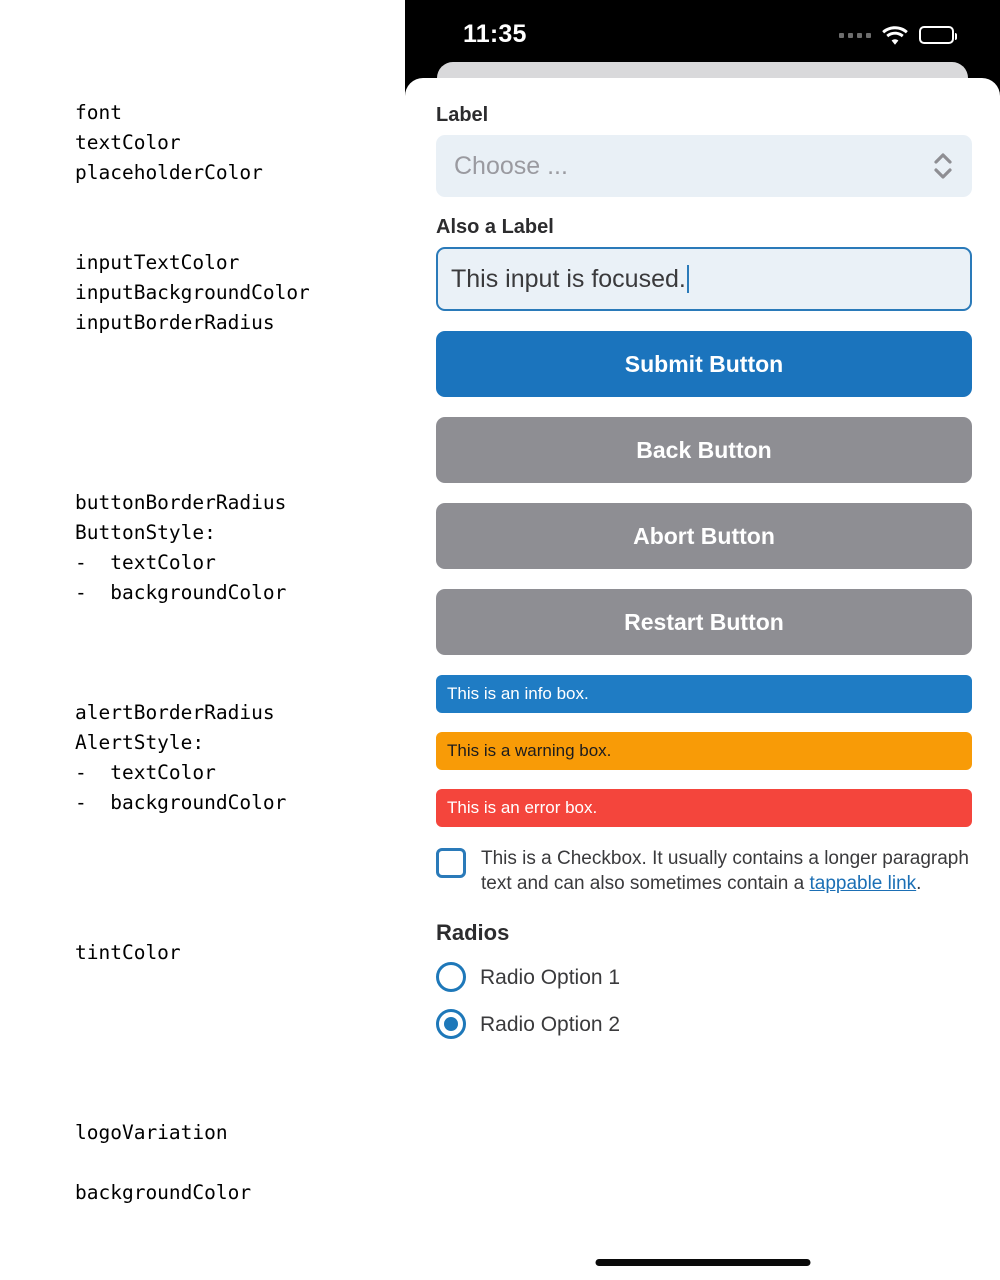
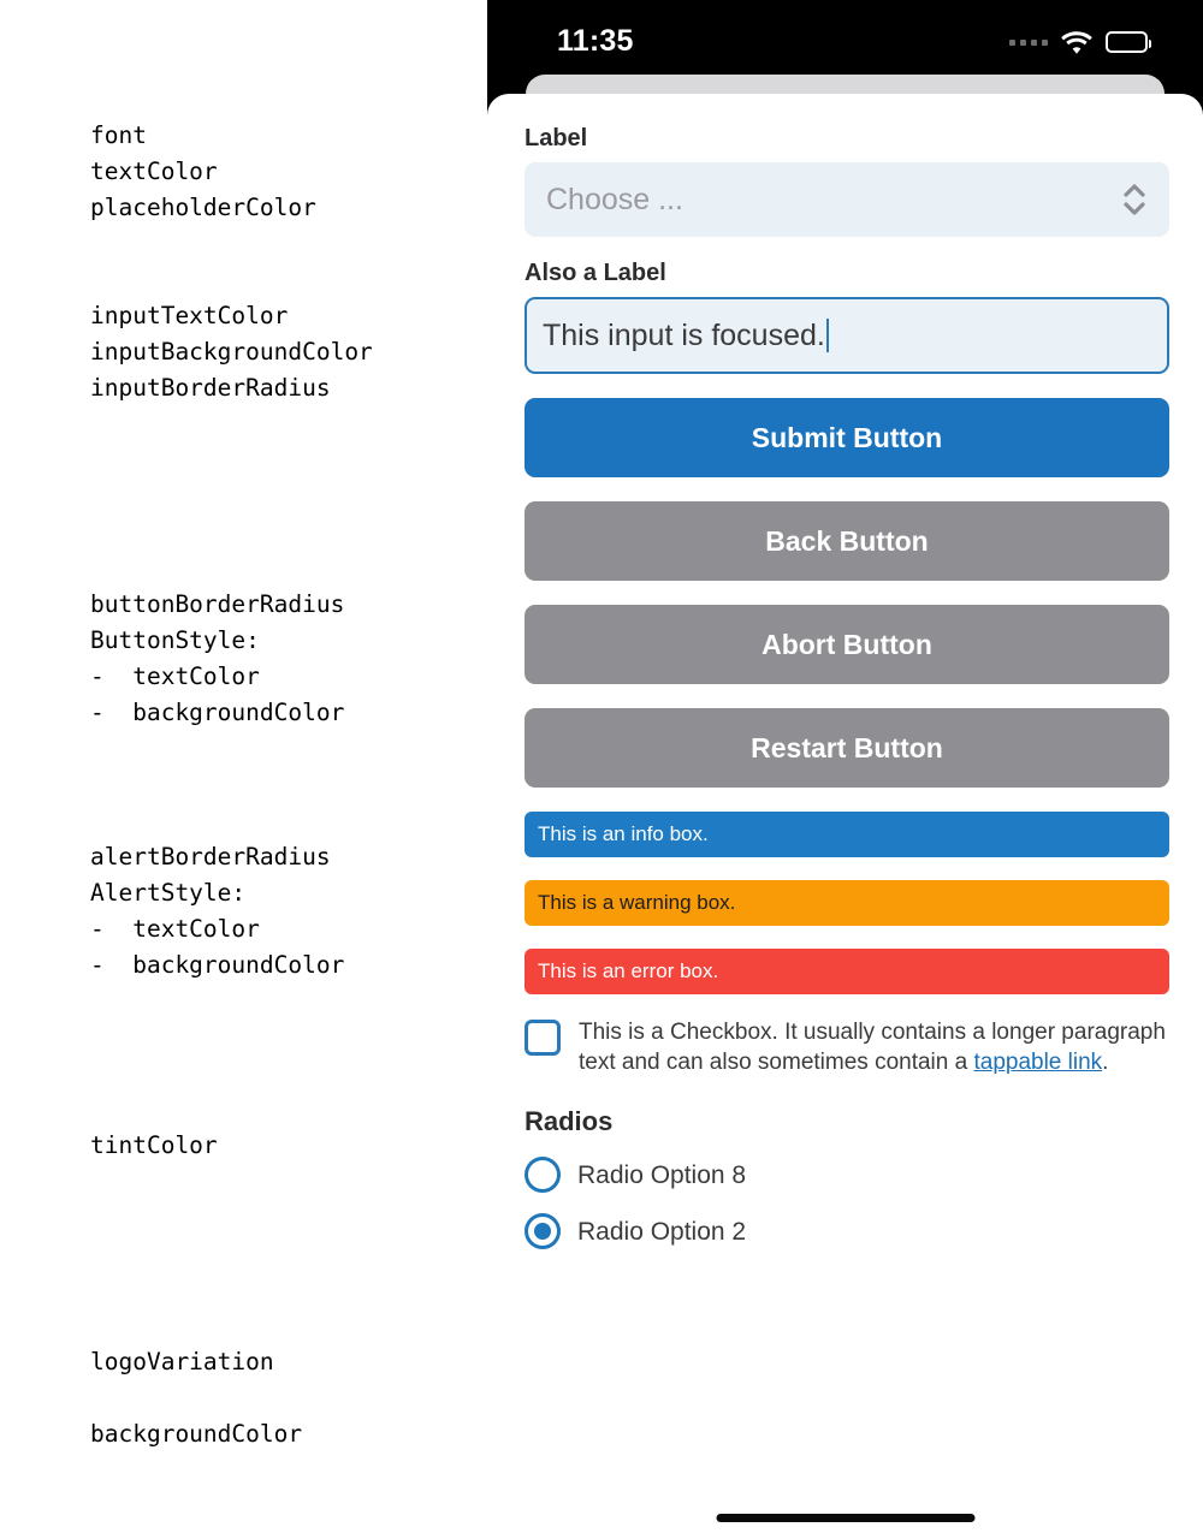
  font
  textColor
  placeholderColor
  inputTextColor
  inputBackgroundColor
  inputBorderRadius
  buttonBorderRadius
  ButtonStyle:
  - textColor
  - backgroundColor
  alertBorderRadius
  AlertStyle:
  - textColor
  - backgroundColor
  tintColor
  logoVariation
  backgroundColor
  11:35
  Label
  Choose ...
  Also a Label
  This input is focused.
  Submit Button
  Back Button
  Abort Button
  Restart Button
  This is an info box.
  This is a warning box.
  This is an error box.
  This is a Checkbox. It usually contains a longer paragraph text and can also sometimes contain a tappable link.
  Radios
- Radio Option 1
+ Radio Option 8
  Radio Option 2
